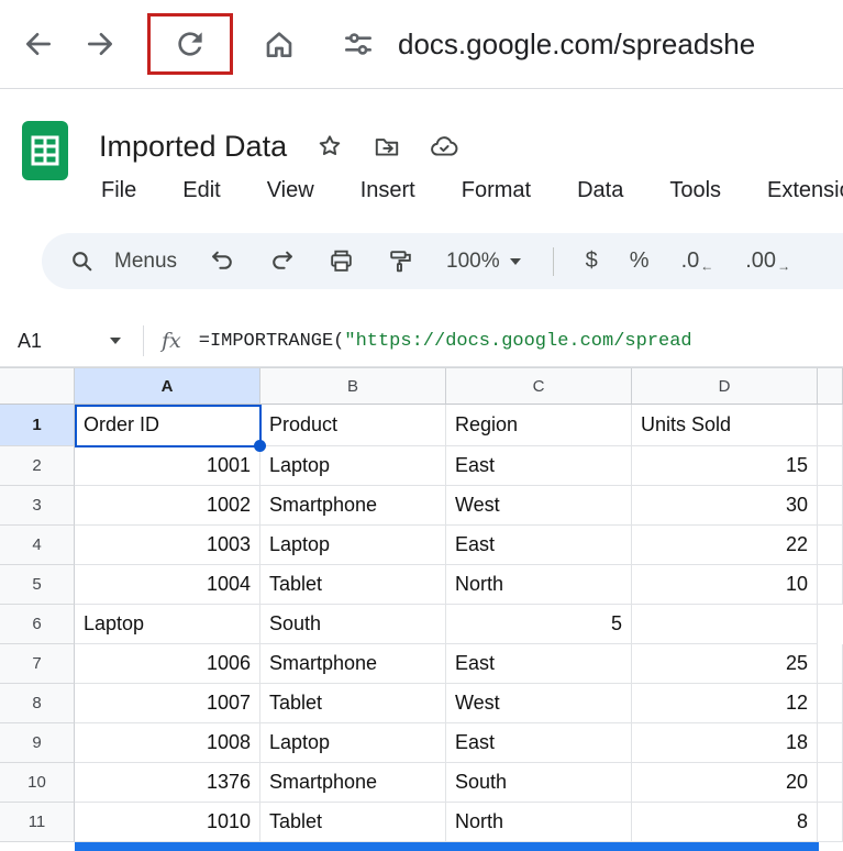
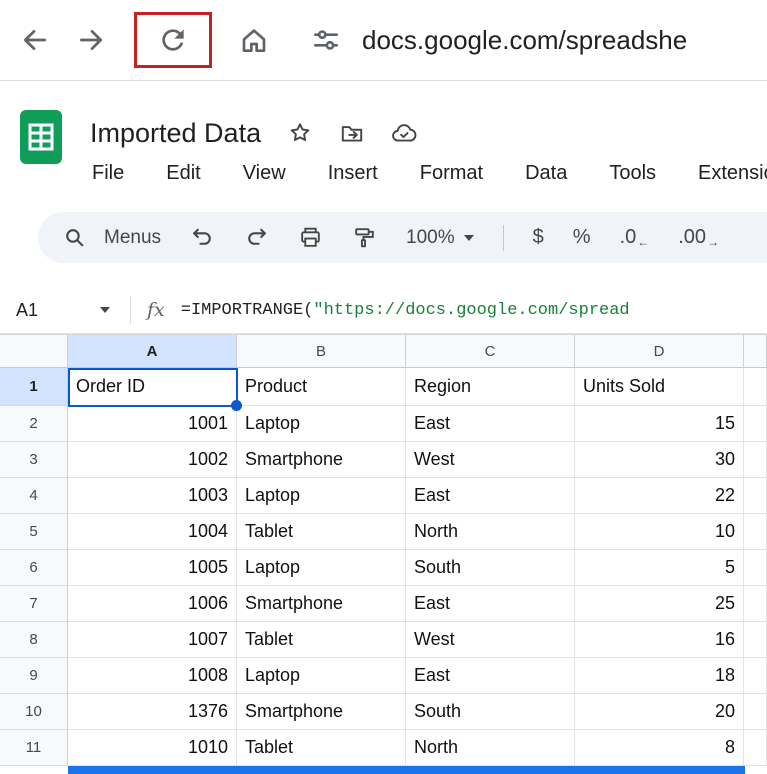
  docs.google.com/spreadshe
  Imported Data
  File
  Edit
  View
  Insert
  Format
  Data
  Tools
  Extensi
  Menus
  100%
  $
  %
  .0
  ←
  .00
  →
  A1
  fx
  =IMPORTRANGE("https://docs.google.com/spread
  A
  B
  C
  D
  1
  Order ID
  Product
  Region
  Units Sold
  2
  1001
  Laptop
  East
  15
  3
  1002
  Smartphone
  West
  30
  4
  1003
  Laptop
  East
  22
  5
  1004
  Tablet
  North
  10
  6
+ 1005
  Laptop
  South
  5
  7
  1006
  Smartphone
  East
  25
  8
  1007
  Tablet
  West
- 12
+ 16
  9
  1008
  Laptop
  East
  18
  10
  1376
  Smartphone
  South
  20
  11
  1010
  Tablet
  North
  8
